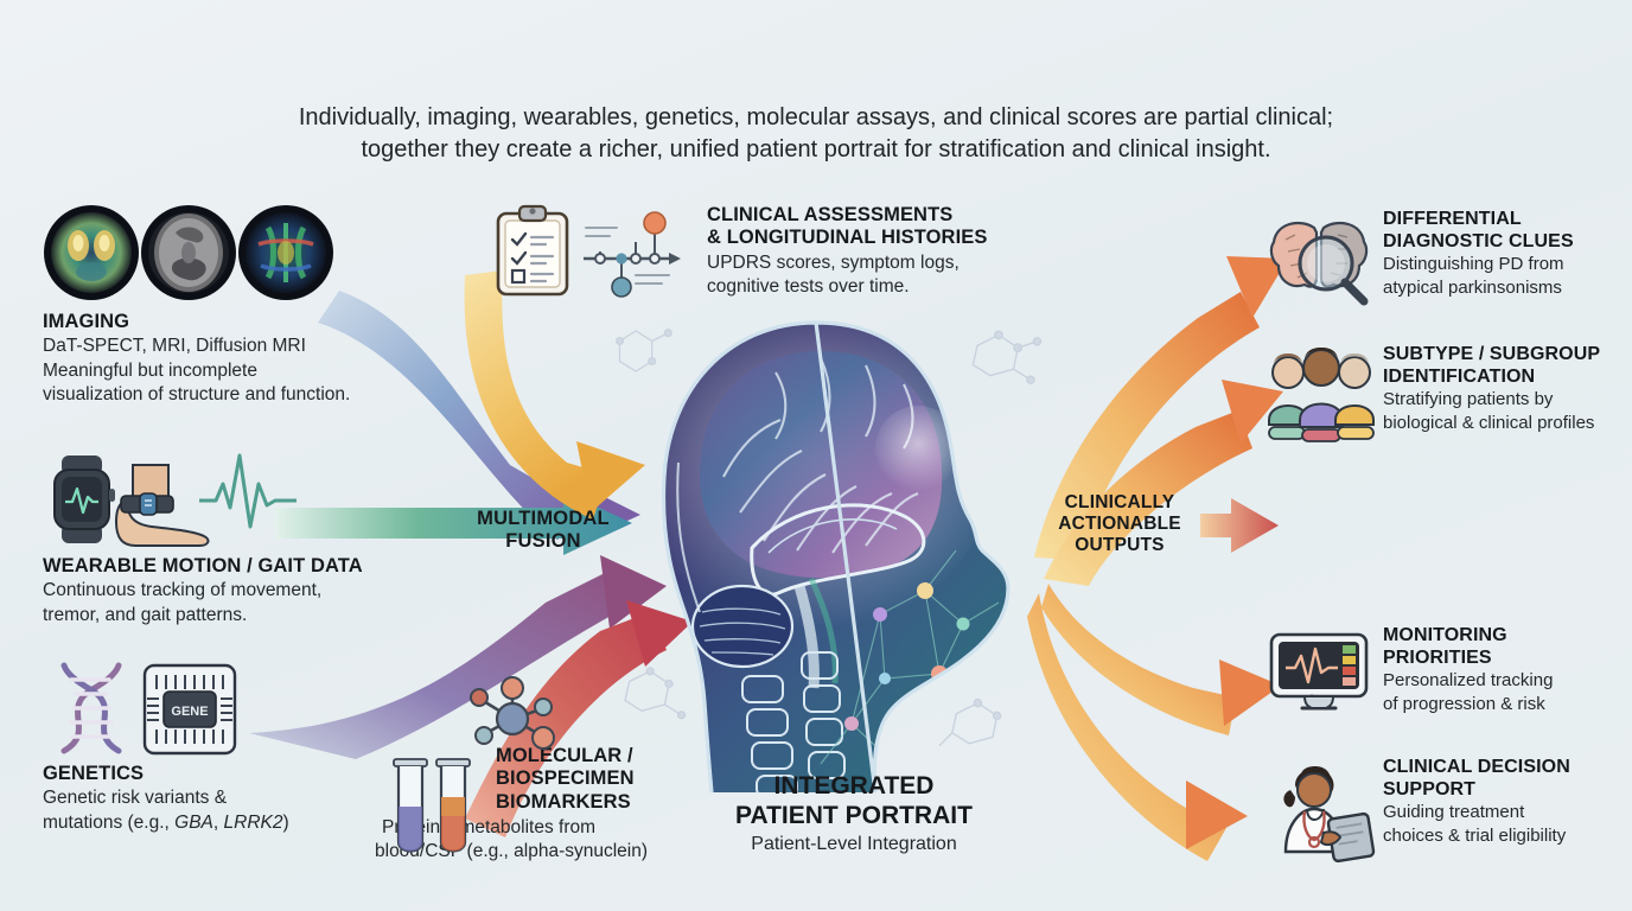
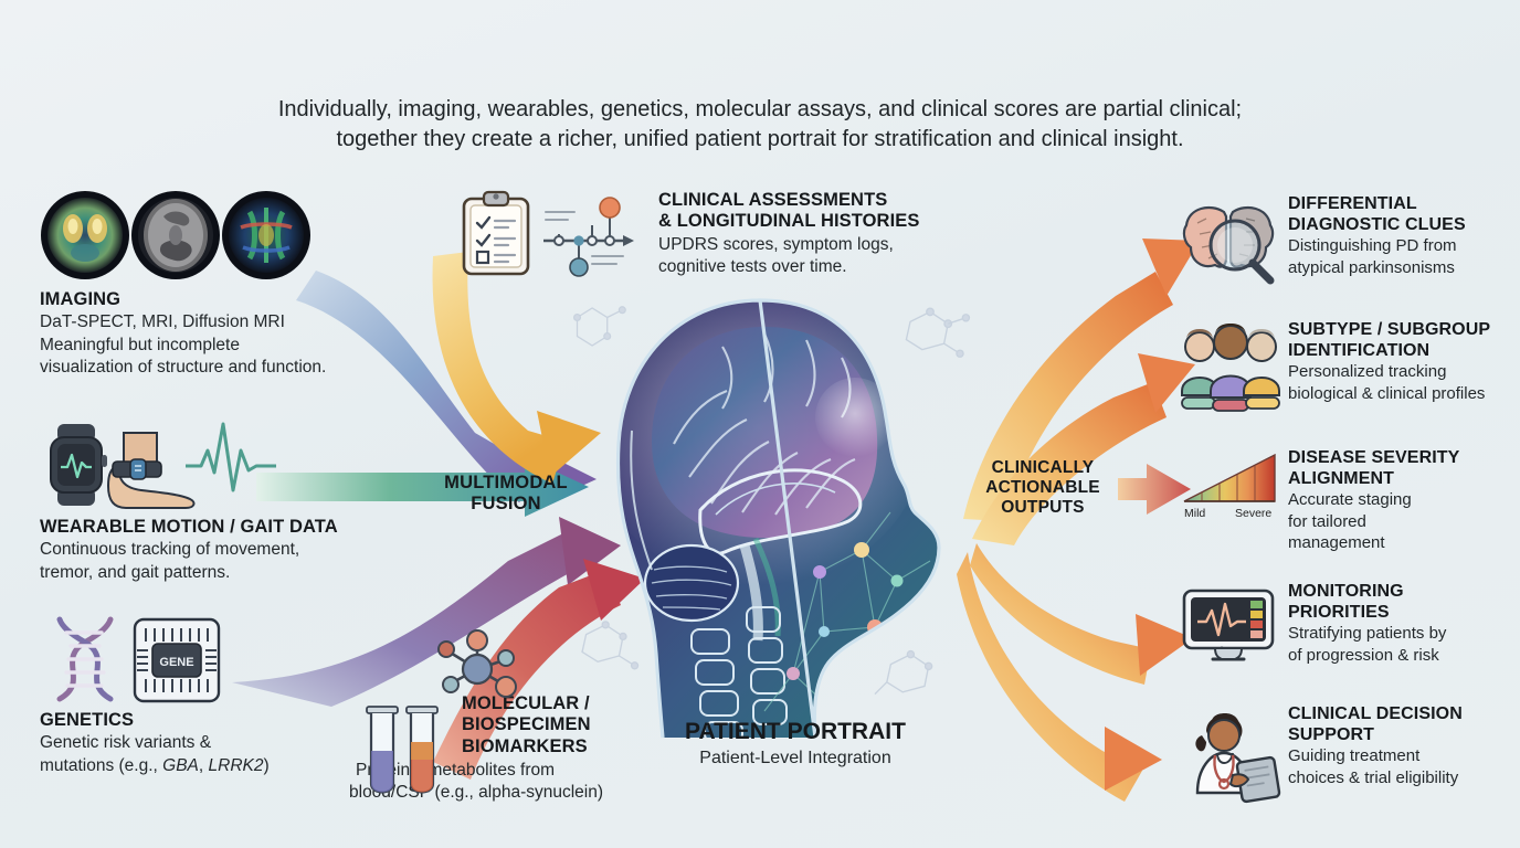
  Individually, imaging, wearables, genetics, molecular assays, and clinical scores are partial clinical;
  together they create a richer, unified patient portrait for stratification and clinical insight.
  IMAGING
  DaT-SPECT, MRI, Diffusion MRI
  Meaningful but incomplete
  visualization of structure and function.
  WEARABLE MOTION / GAIT DATA
  Continuous tracking of movement,
  tremor, and gait patterns.
  GENE
  GENETICS
  Genetic risk variants &
  mutations (e.g., GBA, LRRK2)
  CLINICAL ASSESSMENTS
  & LONGITUDINAL HISTORIES
  UPDRS scores, symptom logs,
  cognitive tests over time.
  MOLECULAR /
  BIOSPECIMEN
  BIOMARKERS
  Pin metabolites from
  bloo/CS (e.g., alpha-synuclein)
  MULTIMODAL
  FUSION
  CLINICALLY
  ACTIONABLE
  OUTPUTS
- INTEGRATED
  PATIENT PORTRAIT
  Patient-Level Integration
  DIFFERENTIAL
  DIAGNOSTIC CLUES
  Distinguishing PD from
  atypical parkinsonisms
  SUBTYPE / SUBGROUP
  IDENTIFICATION
- Stratifying patients by
+ Personalized tracking
  biological & clinical profiles
+ Mild
+ Severe
+ DISEASE SEVERITY
+ ALIGNMENT
+ Accurate staging
+ for tailored
+ management
  MONITORING
  PRIORITIES
- Personalized tracking
+ Stratifying patients by
  of progression & risk
  CLINICAL DECISION
  SUPPORT
  Guiding treatment
  choices & trial eligibility
